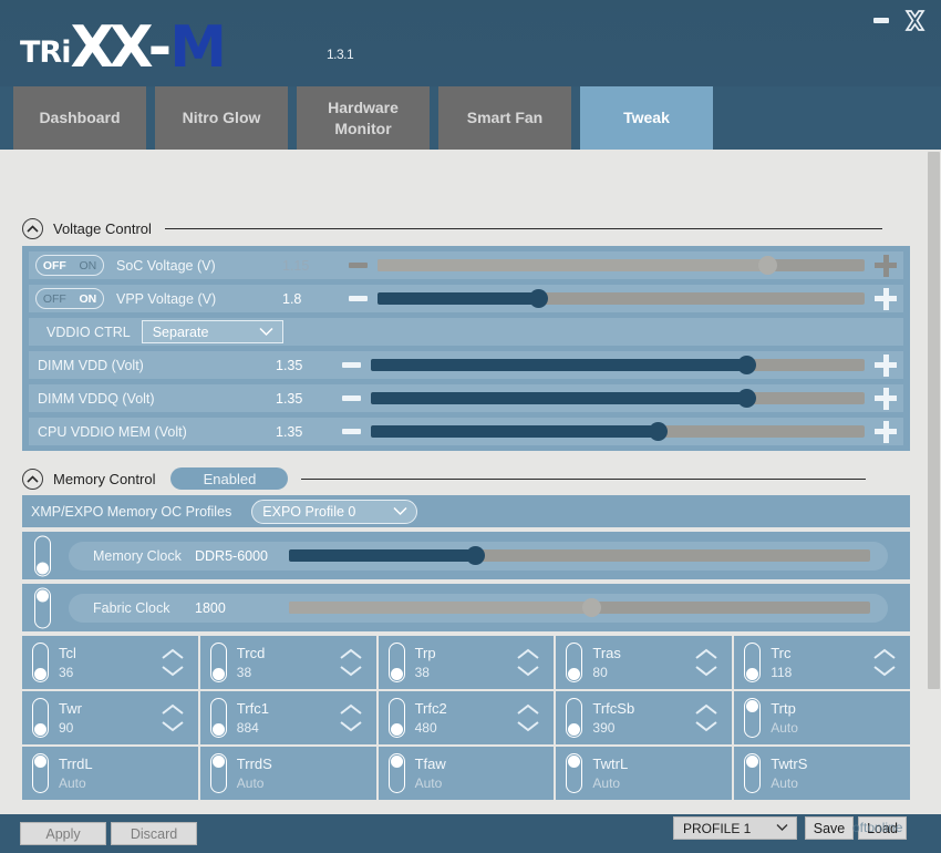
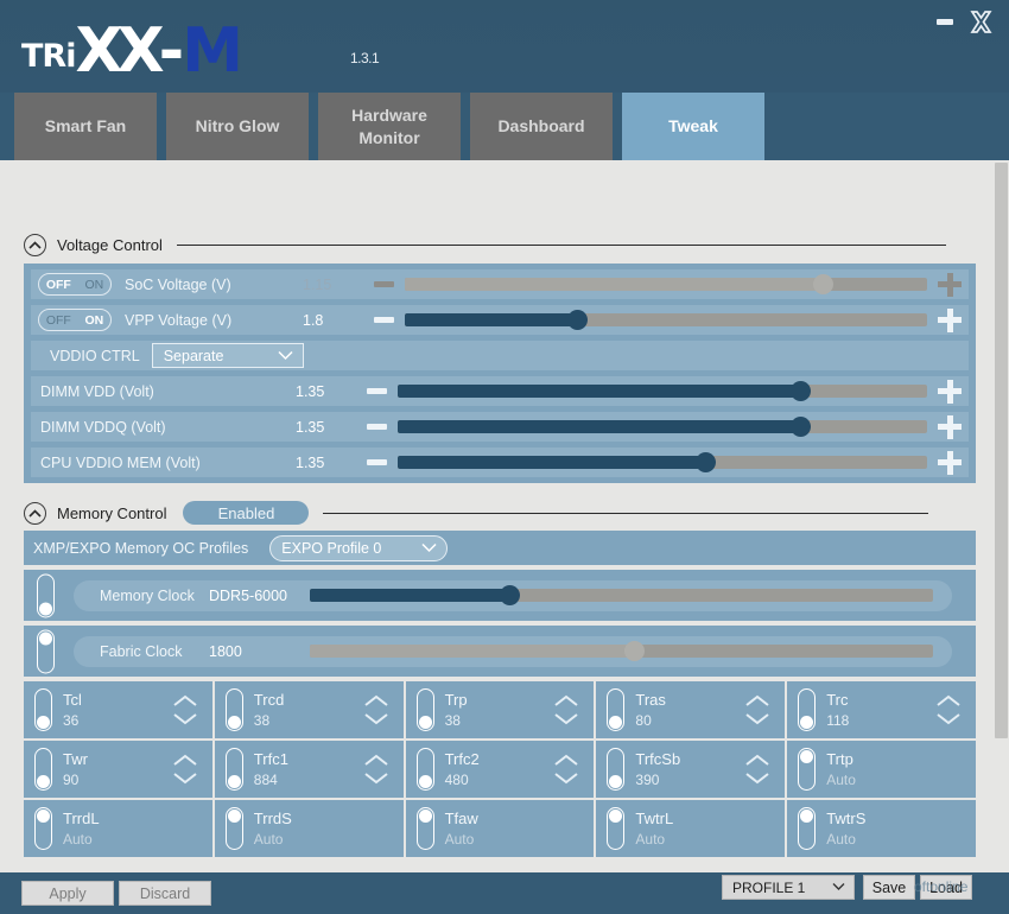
  TRi
  XX
  -
  M
  1.3.1
- Dashboard
+ Smart Fan
  Nitro Glow
  Hardware Monitor
- Smart Fan
+ Dashboard
  Tweak
  Voltage Control
  OFF
  ON
  SoC Voltage (V)
  OFF
  ON
  VPP Voltage (V)
  1.8
  VDDIO CTRL
  Separate
  DIMM VDD (Volt)
  1.35
  DIMM VDDQ (Volt)
  1.35
  CPU VDDIO MEM (Volt)
  1.35
  Memory Control
  Enabled
  XMP/EXPO Memory OC Profiles
  EXPO Profile 0
  Memory Clock
  DDR5-6000
  Fabric Clock
  1800
  Tcl
  36
  Trcd
  38
  Trp
  38
  Tras
  80
  Trc
  118
  Twr
  90
  Trfc1
  884
  Trfc2
  480
  TrfcSb
  390
  Trtp
  Auto
  TrrdL
  Auto
  TrrdS
  Auto
  Tfaw
  Auto
  TwtrL
  Auto
  TwtrS
  Auto
  Apply
  Discard
  PROFILE 1
  Save
  Load
  oftonline
